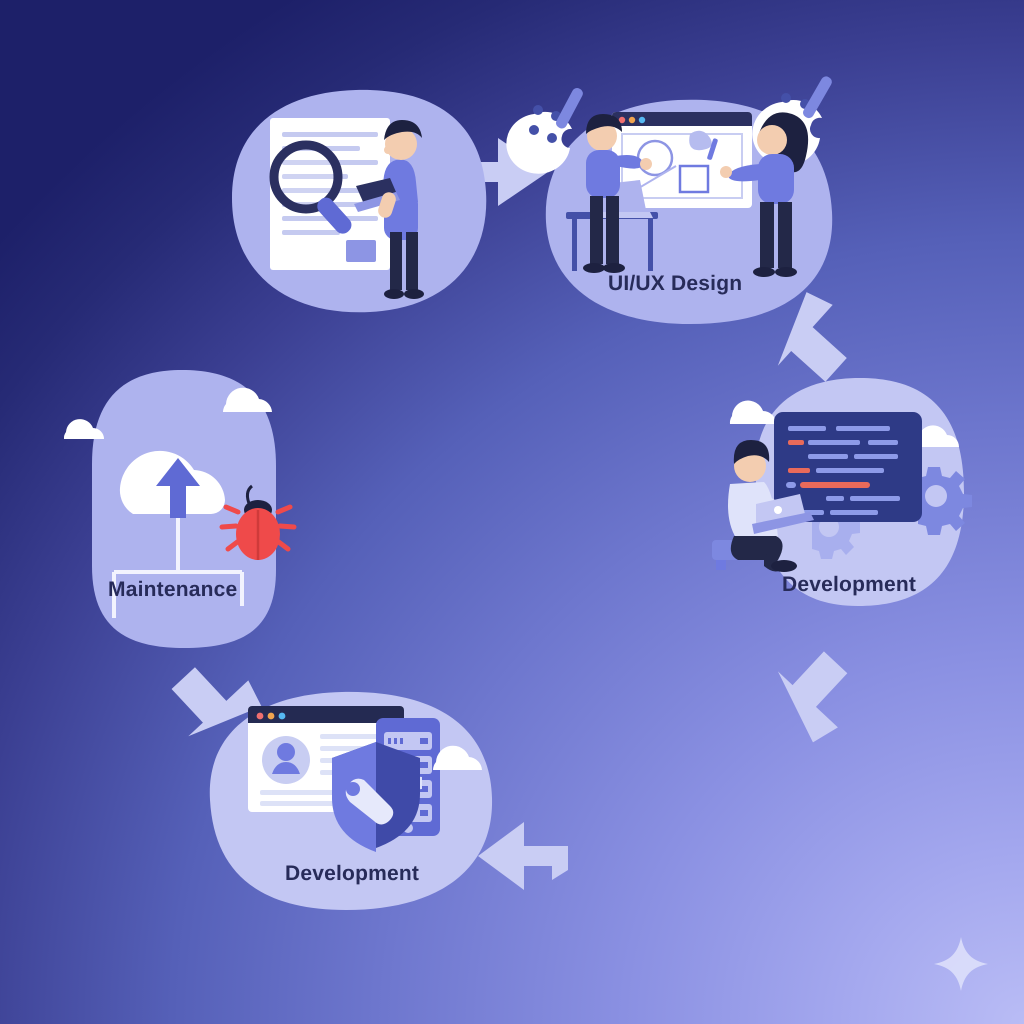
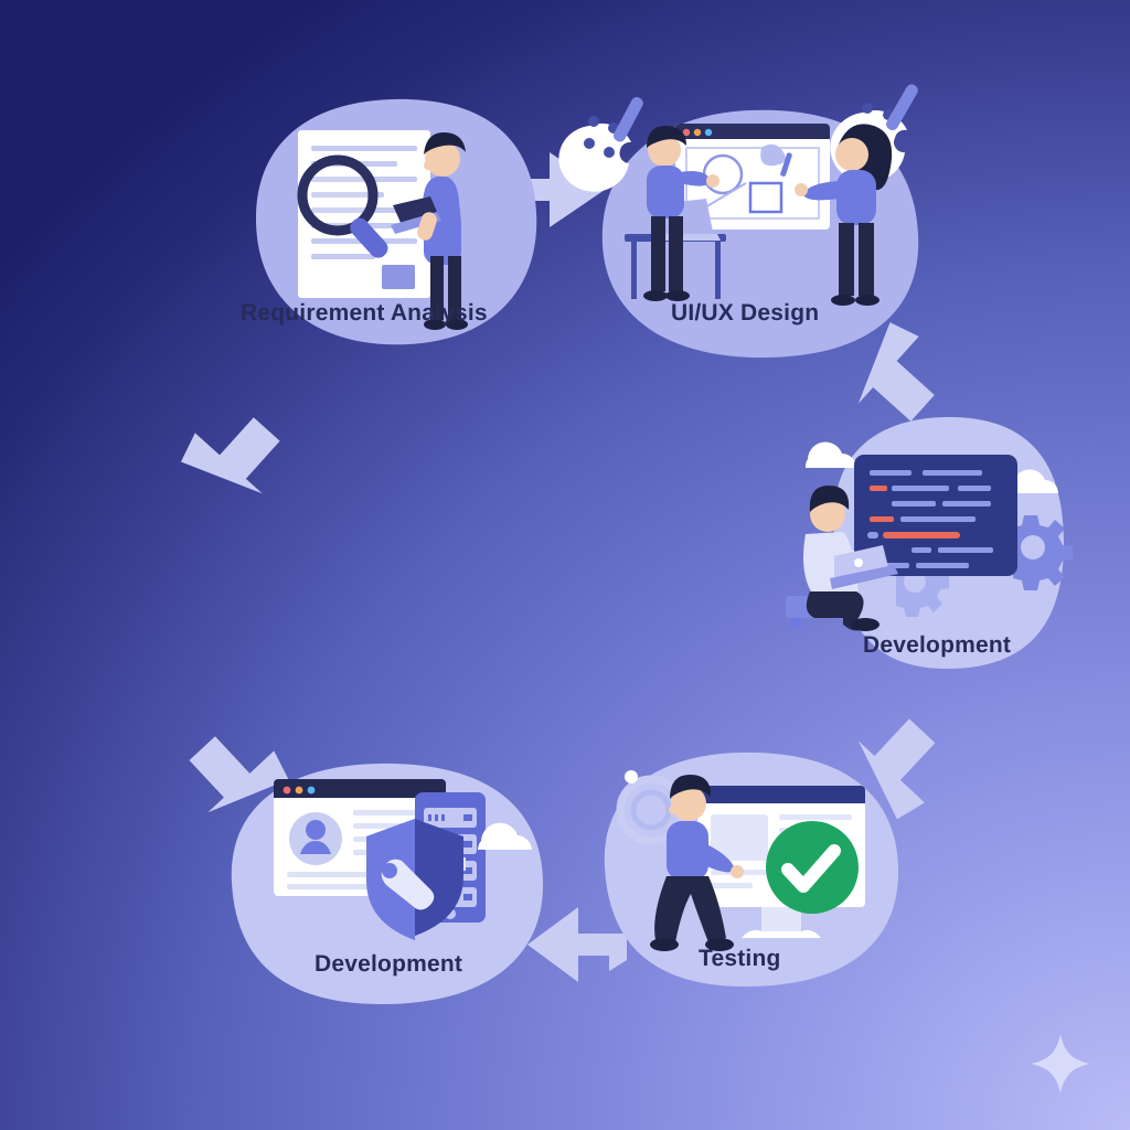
+ Requirement Analysis
  UI/UX Design
  Development
+ Testing
  Development
- Maintenance
